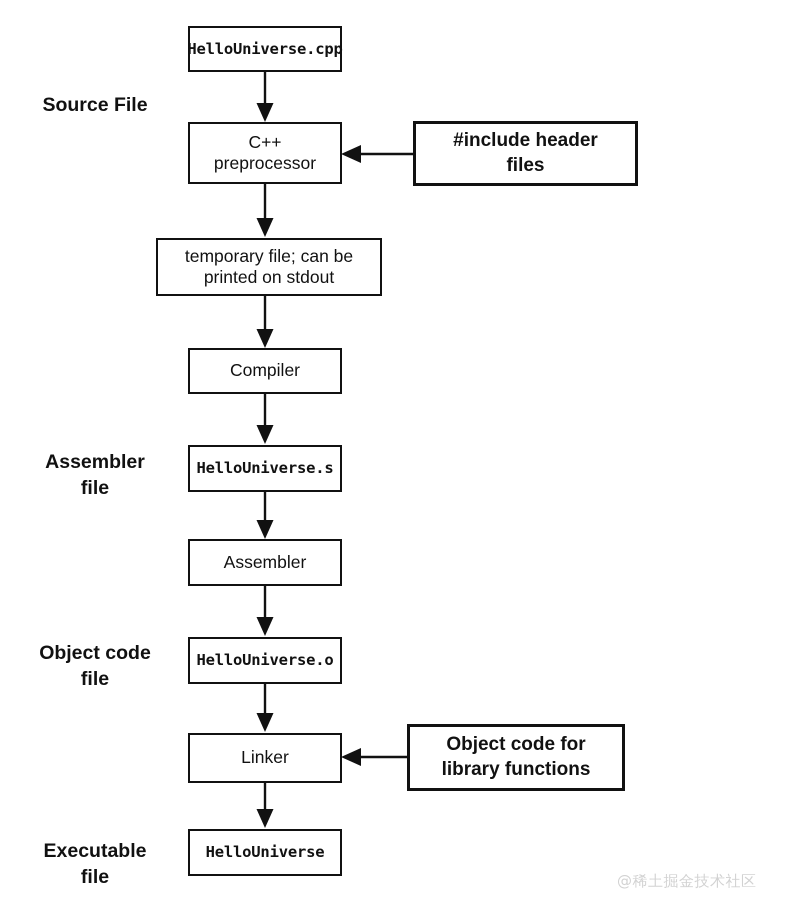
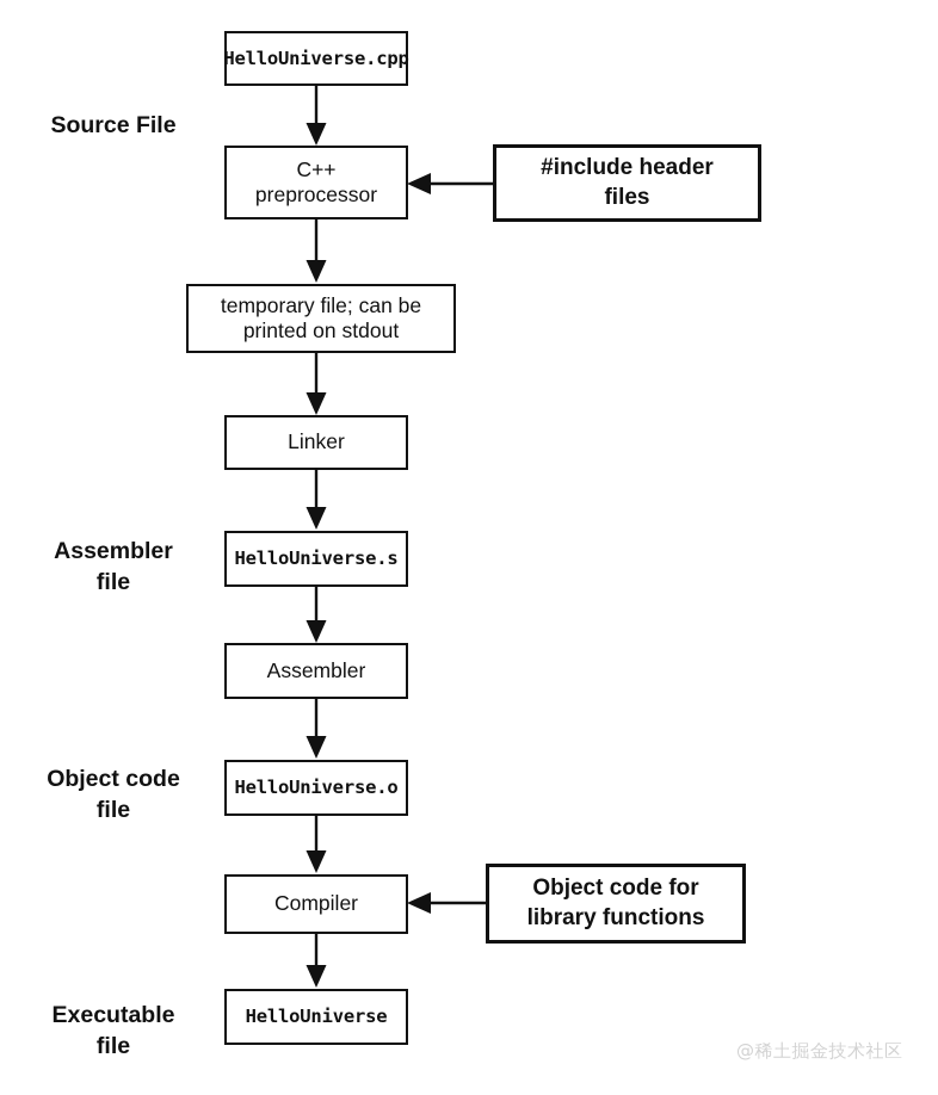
  Source File
  Assembler
  file
  Object code
  file
  Executable
  file
  HelloUniverse.cpp
  C++
  preprocessor
  #include header
  files
  temporary file; can be
  printed on stdout
- Compiler
+ Linker
  HelloUniverse.s
  Assembler
  HelloUniverse.o
- Linker
+ Compiler
  Object code for
  library functions
  HelloUniverse
  @稀土掘金技术社区
